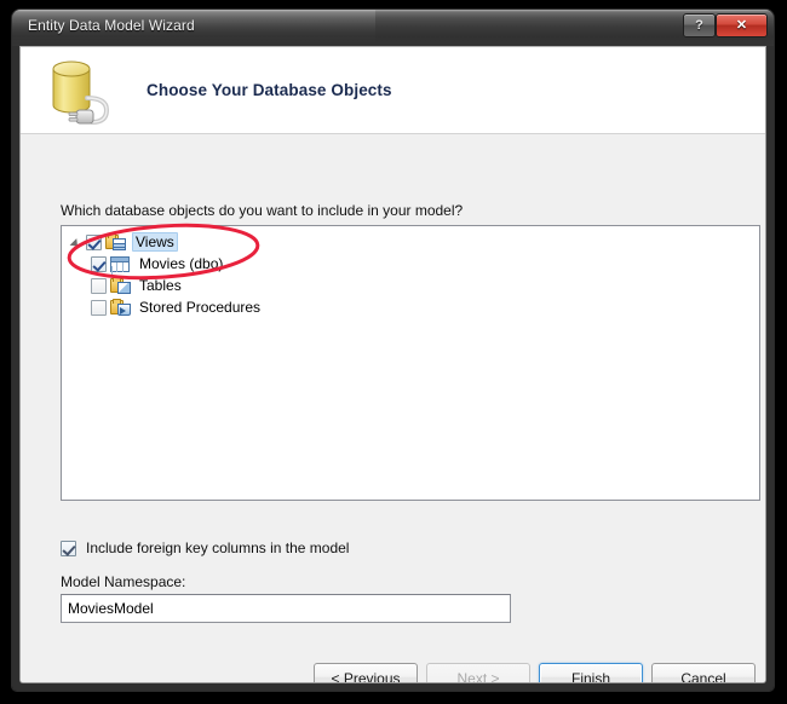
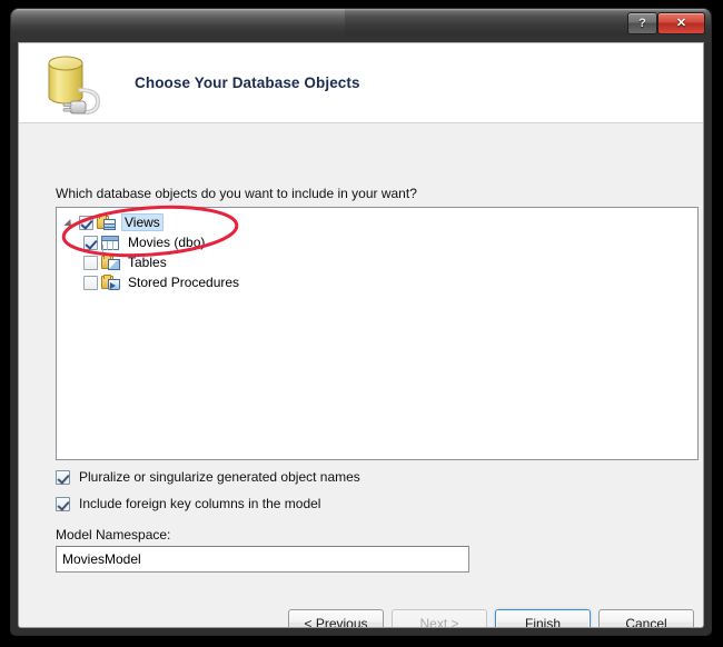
- Entity Data Model Wizard
  ?
  ✕
  Choose Your Database Objects
- Which database objects do you want to include in your model?
+ Which database objects do you want to include in your want?
  Views
  Movies (dbo)
  Tables
  Stored Procedures
+ Pluralize or singularize generated object names
  Include foreign key columns in the model
  Model Namespace:
  MoviesModel
  < Previous
  Next >
  Finish
  Cancel
